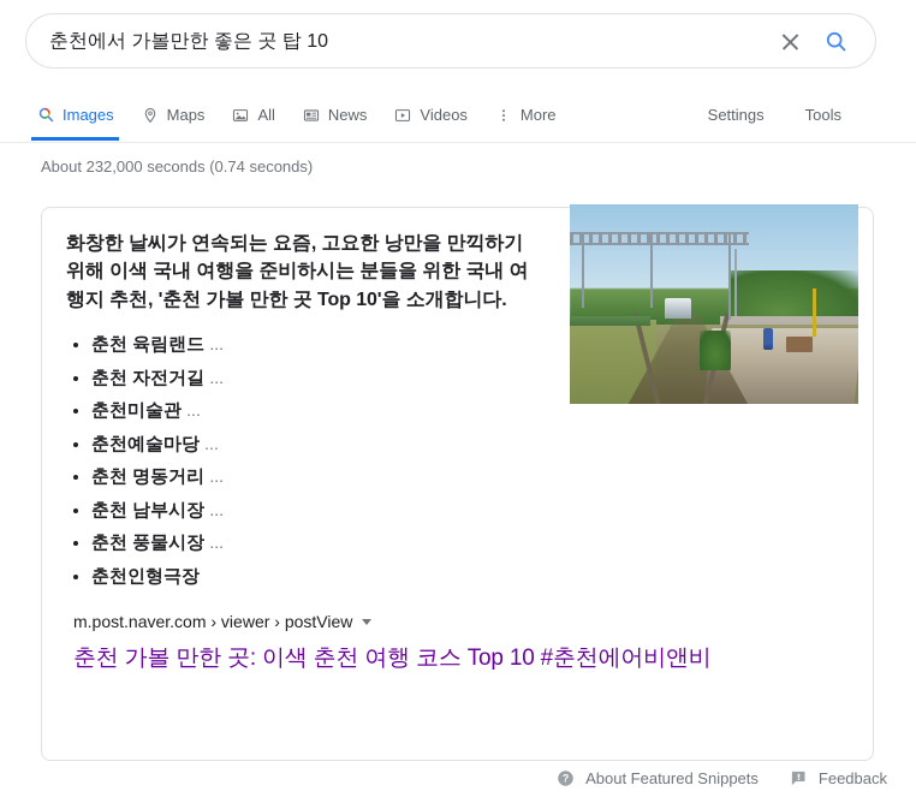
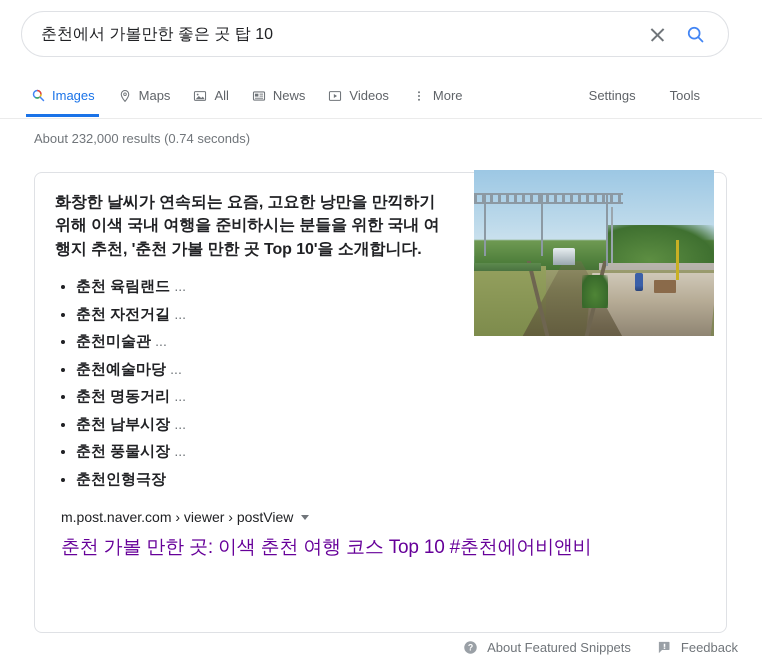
  춘천에서 가볼만한 좋은 곳 탑 10
  Images
  Maps
  All
  News
  Videos
  More
  Settings
  Tools
- About 232,000 seconds (0.74 seconds)
+ About 232,000 results (0.74 seconds)
  화창한 날씨가 연속되는 요즘, 고요한 낭만을 만끽하기 위해 이색 국내 여행을 준비하시는 분들을 위한 국내 여행지 추천, '춘천 가볼 만한 곳 Top 10'을 소개합니다.
  춘천 육림랜드 ...
  춘천 자전거길 ...
  춘천미술관 ...
  춘천예술마당 ...
  춘천 명동거리 ...
  춘천 남부시장 ...
  춘천 풍물시장 ...
  춘천인형극장
  m.post.naver.com › viewer › postView
  춘천 가볼 만한 곳: 이색 춘천 여행 코스 Top 10 #춘천에어비앤비
  ?
  About Featured Snippets
  Feedback
